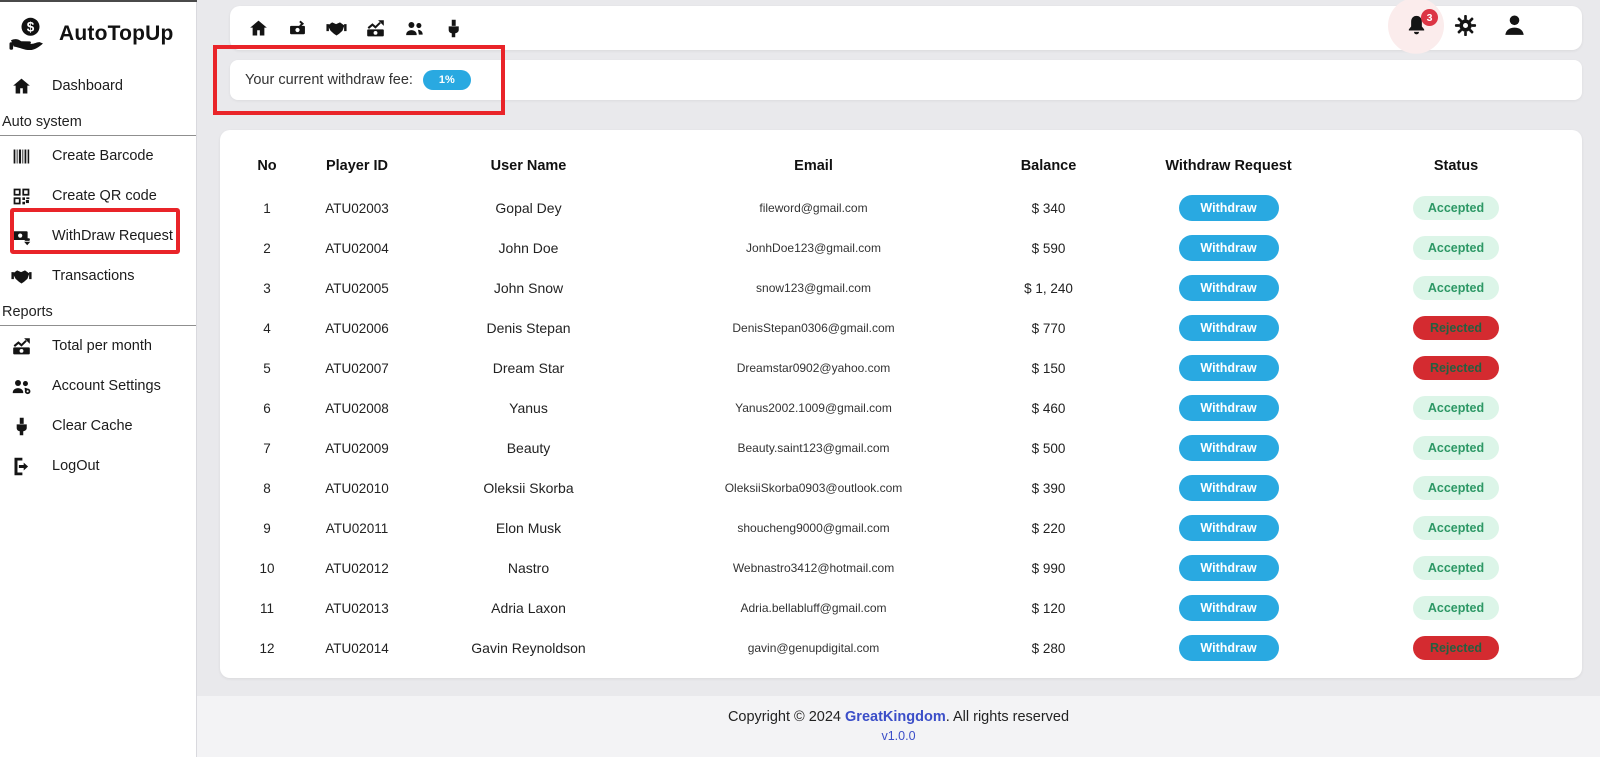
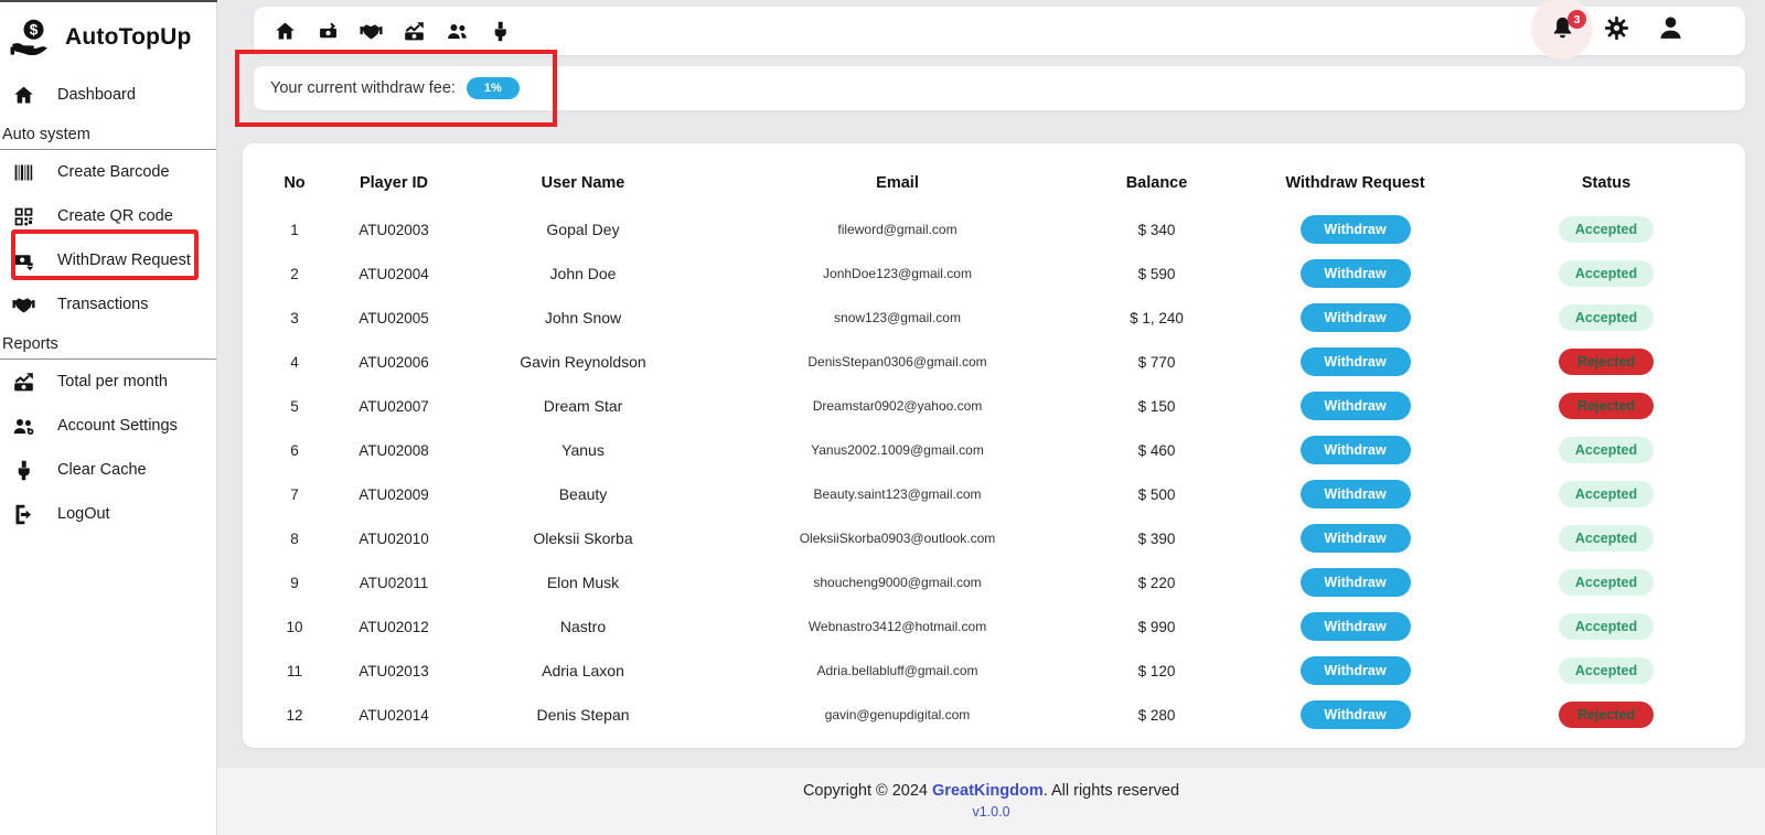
  $
  AutoTopUp
  Dashboard
  Auto system
  Create Barcode
  Create QR code
  WithDraw Request
  Transactions
  Reports
  Total per month
  Account Settings
  Clear Cache
  LogOut
  3
  Your current withdraw fee:
  1%
  No
  Player ID
  User Name
  Email
  Balance
  Withdraw Request
  Status
  1
  ATU02003
  Gopal Dey
  fileword@gmail.com
  $ 340
  Withdraw
  Accepted
  2
  ATU02004
  John Doe
  JonhDoe123@gmail.com
  $ 590
  Withdraw
  Accepted
  3
  ATU02005
  John Snow
  snow123@gmail.com
  $ 1, 240
  Withdraw
  Accepted
  4
  ATU02006
- Denis Stepan
+ Gavin Reynoldson
  DenisStepan0306@gmail.com
  $ 770
  Withdraw
  Rejected
  5
  ATU02007
  Dream Star
  Dreamstar0902@yahoo.com
  $ 150
  Withdraw
  Rejected
  6
  ATU02008
  Yanus
  Yanus2002.1009@gmail.com
  $ 460
  Withdraw
  Accepted
  7
  ATU02009
  Beauty
  Beauty.saint123@gmail.com
  $ 500
  Withdraw
  Accepted
  8
  ATU02010
  Oleksii Skorba
  OleksiiSkorba0903@outlook.com
  $ 390
  Withdraw
  Accepted
  9
  ATU02011
  Elon Musk
  shoucheng9000@gmail.com
  $ 220
  Withdraw
  Accepted
  10
  ATU02012
  Nastro
  Webnastro3412@hotmail.com
  $ 990
  Withdraw
  Accepted
  11
  ATU02013
  Adria Laxon
  Adria.bellabluff@gmail.com
  $ 120
  Withdraw
  Accepted
  12
  ATU02014
- Gavin Reynoldson
+ Denis Stepan
  gavin@genupdigital.com
  $ 280
  Withdraw
  Rejected
  Copyright © 2024 GreatKingdom. All rights reserved
  v1.0.0
